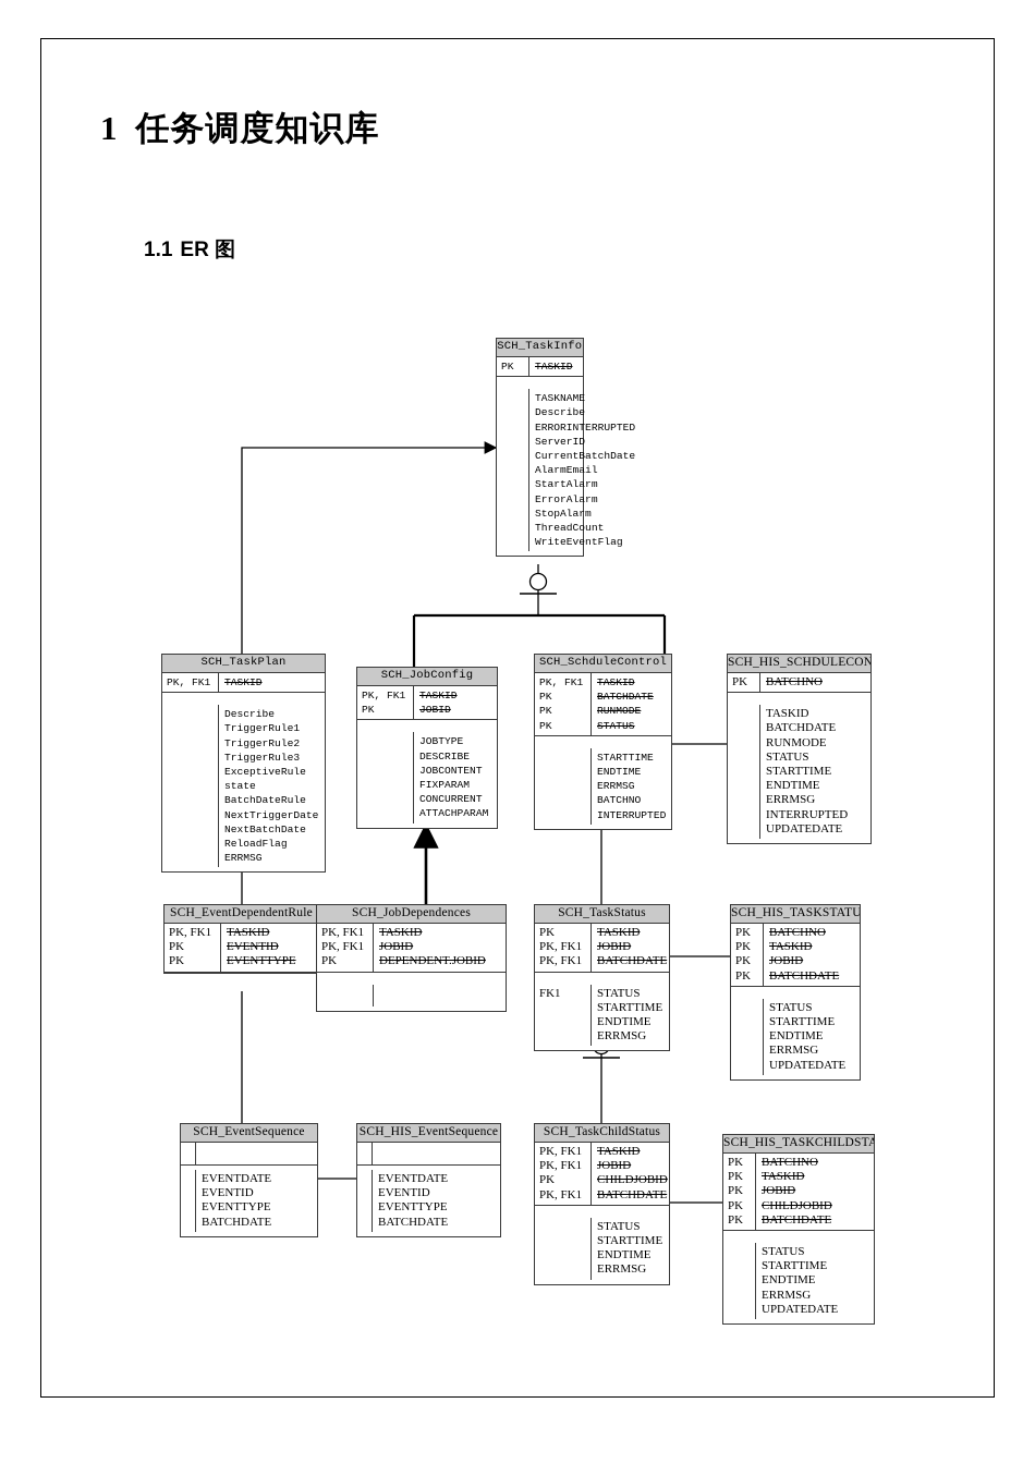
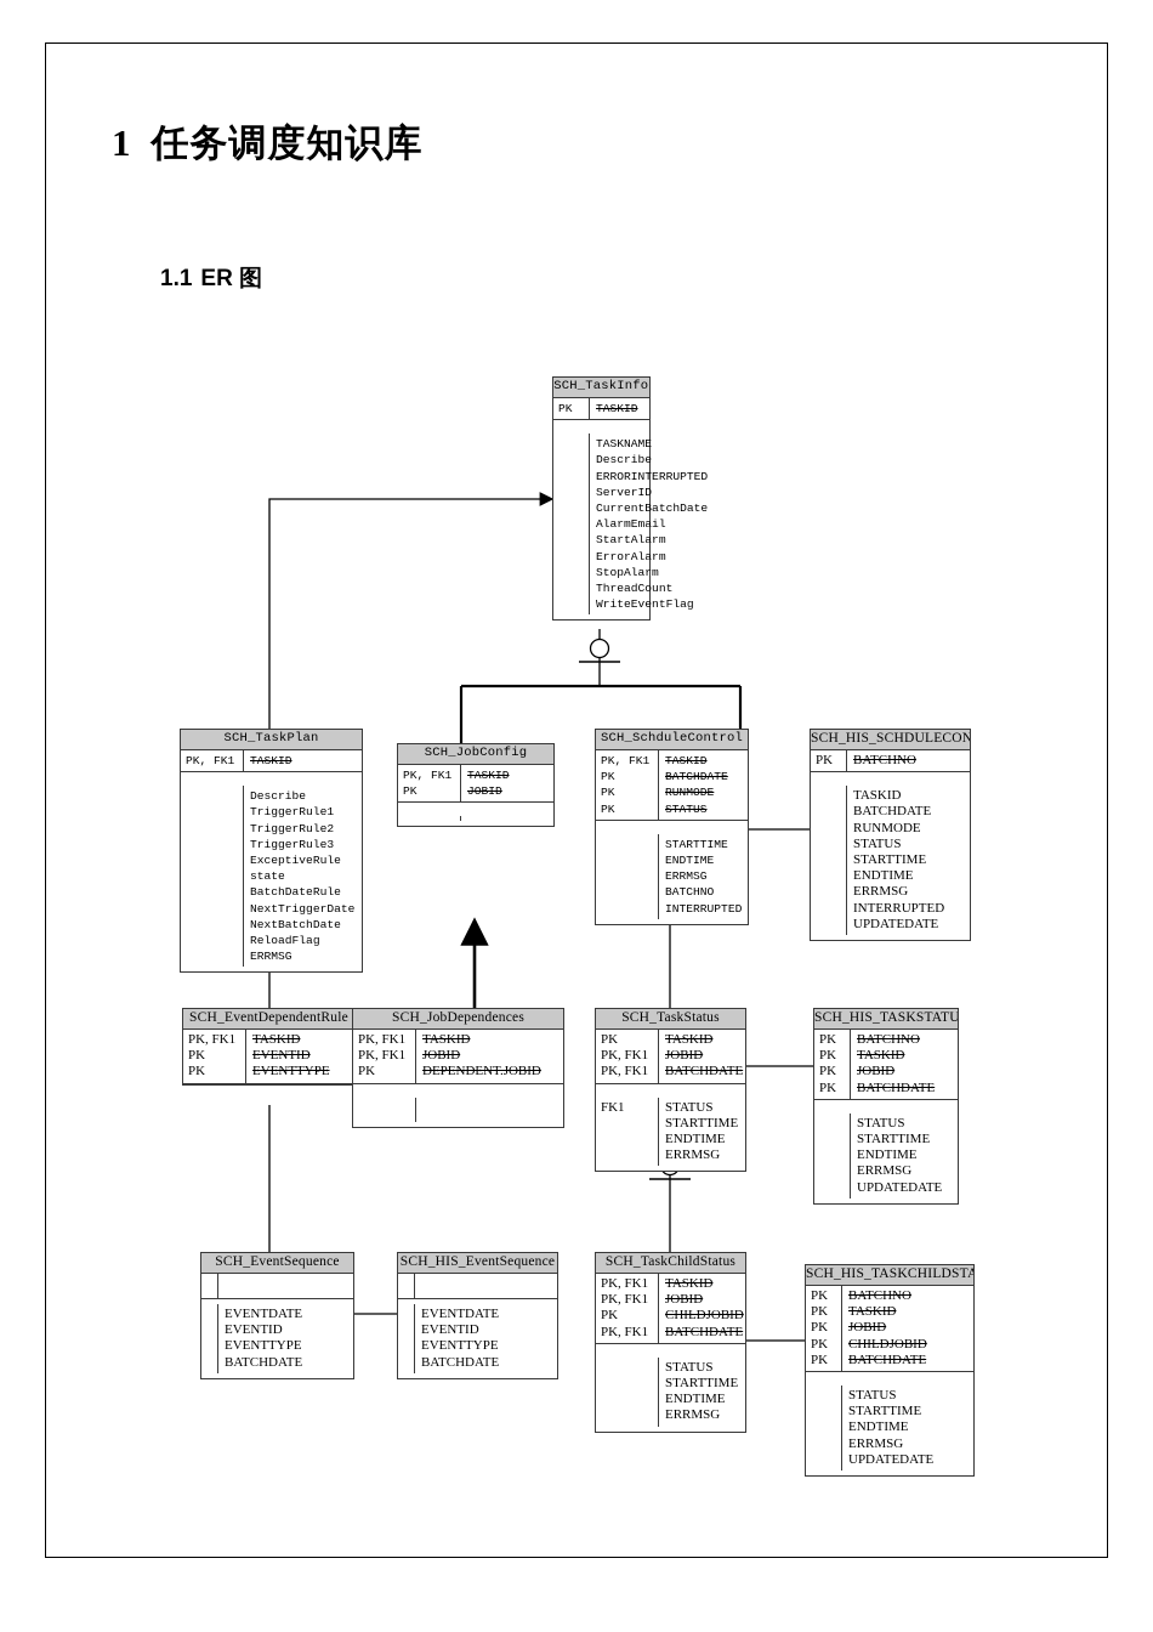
  1 任务调度知识库
  1.1 ER 图
  SCH_TaskInfo
  PK
  TASKID
  TASKNAME
  Describe
  ERRORINTERRUPTED
  ServerID
  CurrentBatchDate
  AlarmEmail
  StartAlarm
  ErrorAlarm
  StopAlarm
  ThreadCount
  WriteEventFlag
  SCH_TaskPlan
  PK, FK1
  TASKID
  Describe
  TriggerRule1
  TriggerRule2
  TriggerRule3
  ExceptiveRule
  state
  BatchDateRule
  NextTriggerDate
  NextBatchDate
  ReloadFlag
  ERRMSG
  SCH_JobConfig
  PK, FK1
  PK
  TASKID
  JOBID
- JOBTYPE
- DESCRIBE
- JOBCONTENT
- FIXPARAM
- CONCURRENT
- ATTACHPARAM
  SCH_SchduleControl
  PK, FK1
  PK
  PK
  PK
  TASKID
  BATCHDATE
  RUNMODE
  STATUS
  STARTTIME
  ENDTIME
  ERRMSG
  BATCHNO
  INTERRUPTED
  SCH_HIS_SCHDULECON
  PK
  BATCHNO
  TASKID
  BATCHDATE
  RUNMODE
  STATUS
  STARTTIME
  ENDTIME
  ERRMSG
  INTERRUPTED
  UPDATEDATE
  SCH_EventDependentRule
  PK, FK1
  PK
  PK
  TASKID
  EVENTID
  EVENTTYPE
  SCH_JobDependences
  PK, FK1
  PK, FK1
  PK
  TASKID
  JOBID
  DEPENDENT.JOBID
  SCH_TaskStatus
  PK
  PK, FK1
  PK, FK1
  TASKID
  JOBID
  BATCHDATE
  FK1
  STATUS
  STARTTIME
  ENDTIME
  ERRMSG
  SCH_HIS_TASKSTATU
  PK
  PK
  PK
  PK
  BATCHNO
  TASKID
  JOBID
  BATCHDATE
  STATUS
  STARTTIME
  ENDTIME
  ERRMSG
  UPDATEDATE
  SCH_EventSequence
  EVENTDATE
  EVENTID
  EVENTTYPE
  BATCHDATE
  SCH_HIS_EventSequence
  EVENTDATE
  EVENTID
  EVENTTYPE
  BATCHDATE
  SCH_TaskChildStatus
  PK, FK1
  PK, FK1
  PK
  PK, FK1
  TASKID
  JOBID
  CHILDJOBID
  BATCHDATE
  STATUS
  STARTTIME
  ENDTIME
  ERRMSG
  SCH_HIS_TASKCHILDSTA
  PK
  PK
  PK
  PK
  PK
  BATCHNO
  TASKID
  JOBID
  CHILDJOBID
  BATCHDATE
  STATUS
  STARTTIME
  ENDTIME
  ERRMSG
  UPDATEDATE
